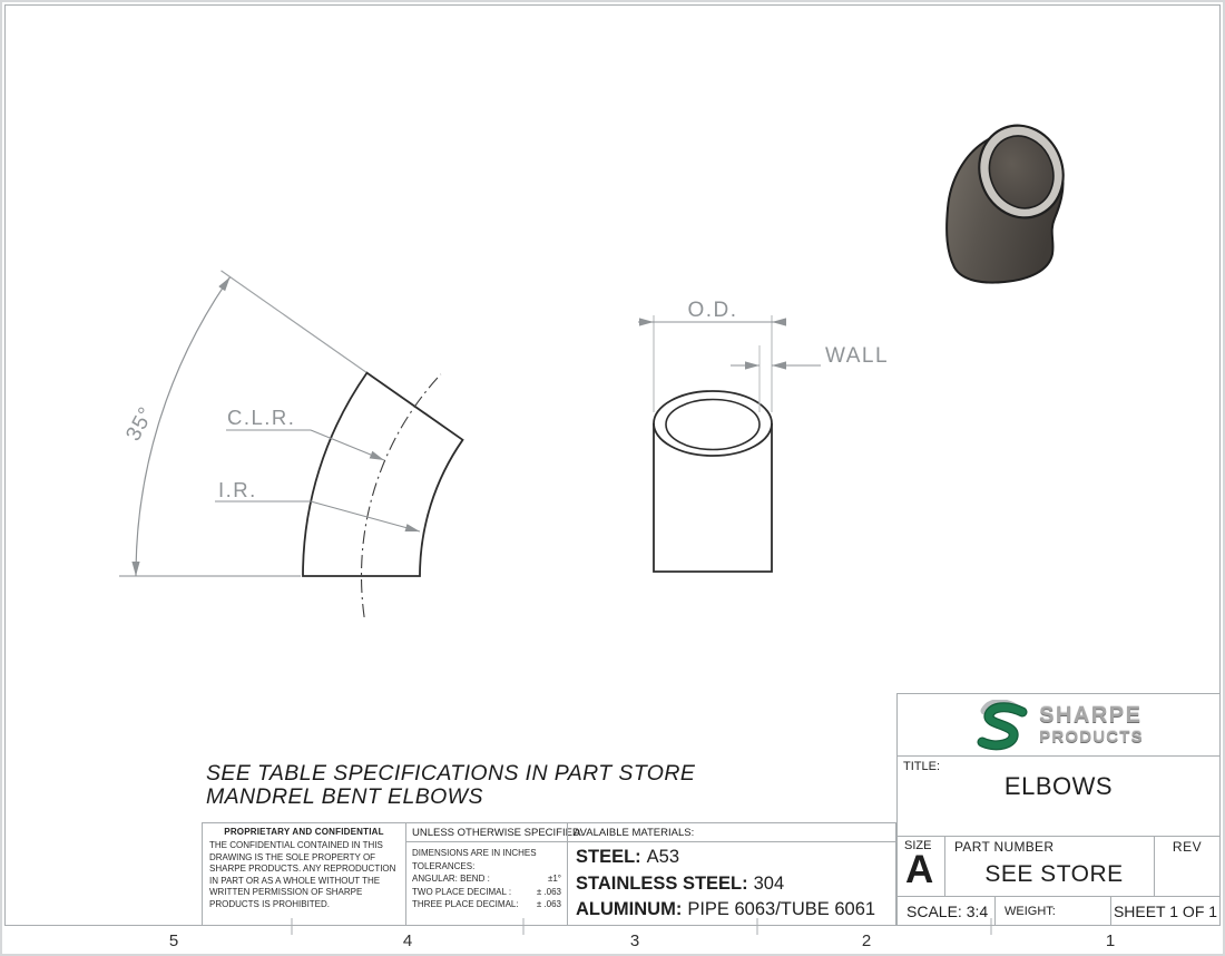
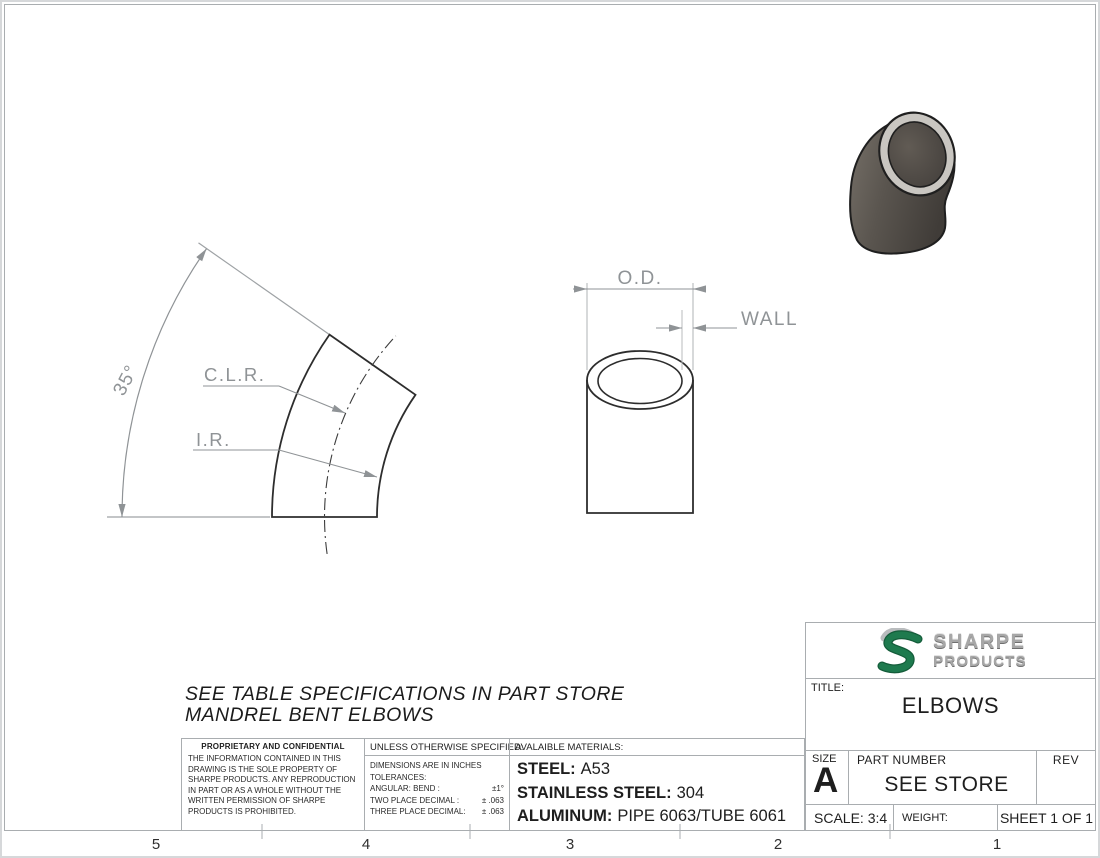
  C.L.R.
  I.R.
  O.D.
  WALL
  SEE TABLE SPECIFICATIONS IN PART STORE
  MANDREL BENT ELBOWS
  PROPRIETARY AND CONFIDENTIAL
- THE CONFIDENTIAL CONTAINED IN THIS DRAWING IS THE SOLE PROPERTY OF SHARPE PRODUCTS. ANY REPRODUCTION IN PART OR AS A WHOLE WITHOUT THE WRITTEN PERMISSION OF SHARPE PRODUCTS IS PROHIBITED.
+ THE INFORMATION CONTAINED IN THIS DRAWING IS THE SOLE PROPERTY OF SHARPE PRODUCTS. ANY REPRODUCTION IN PART OR AS A WHOLE WITHOUT THE WRITTEN PERMISSION OF SHARPE PRODUCTS IS PROHIBITED.
  UNLESS OTHERWISE SPECIFIE
  DIMENSIONS ARE IN INCHES
  TOLERANCES:
  ANGULAR: BEND :
  ±1°
  TWO PLACE DECIMAL :
  ± .063
  THREE PLACE DECIMAL:
  ± .063
  AVALAIBLE MATERIALS:
  STEEL: A53
  STAINLESS STEEL: 304
  ALUMINUM: PIPE 6063/TUBE 6061
  SHARPE
  PRODUCTS
  TITLE:
  ELBOWS
  SIZE
  A
  PART NUMBER
  SEE STORE
  REV
  SCALE: 3:4
  WEIGHT:
  SHEET 1 OF 1
  5
  4
  3
  2
  1
